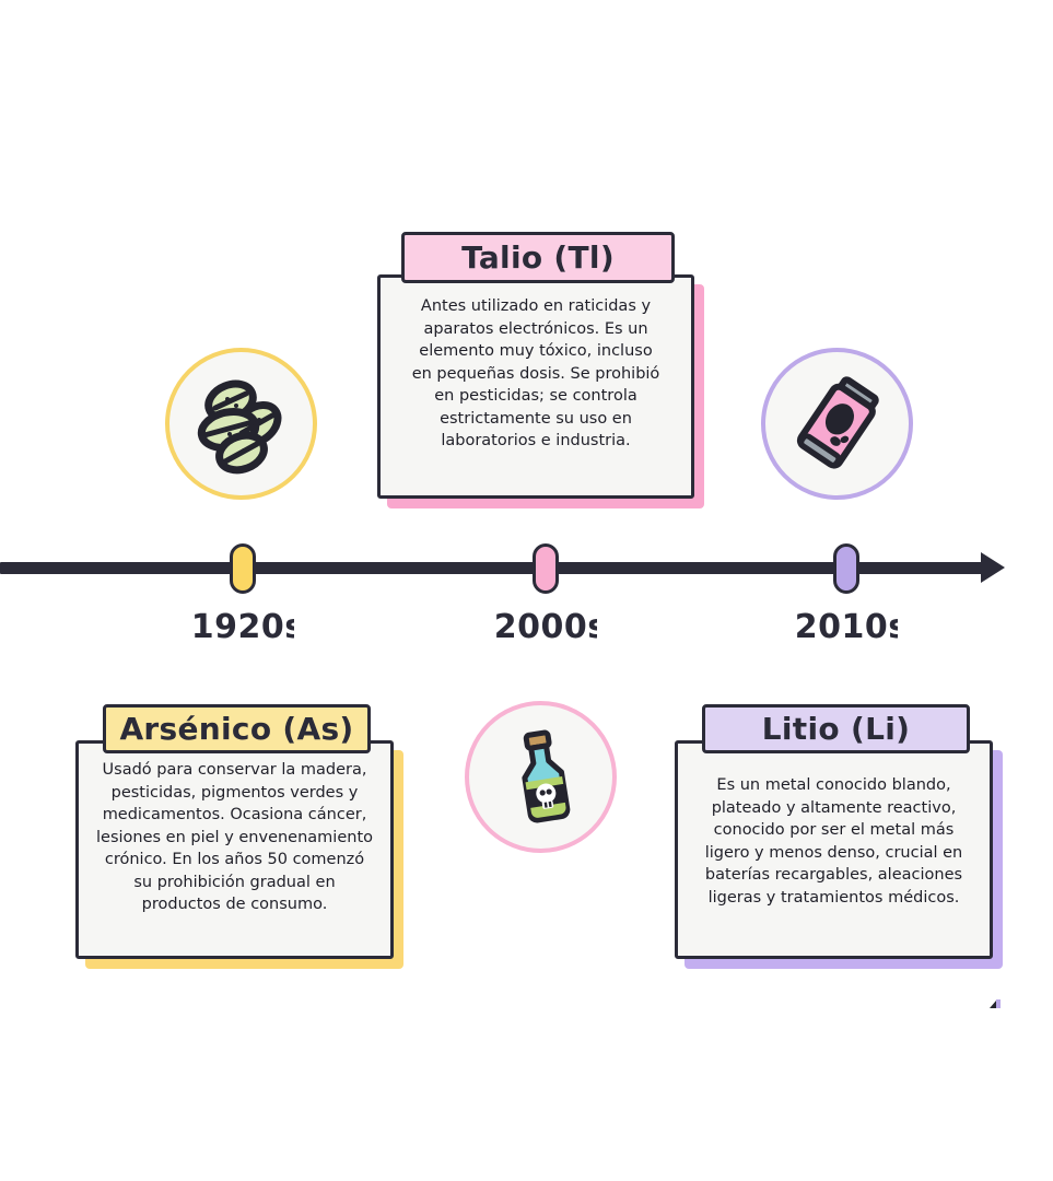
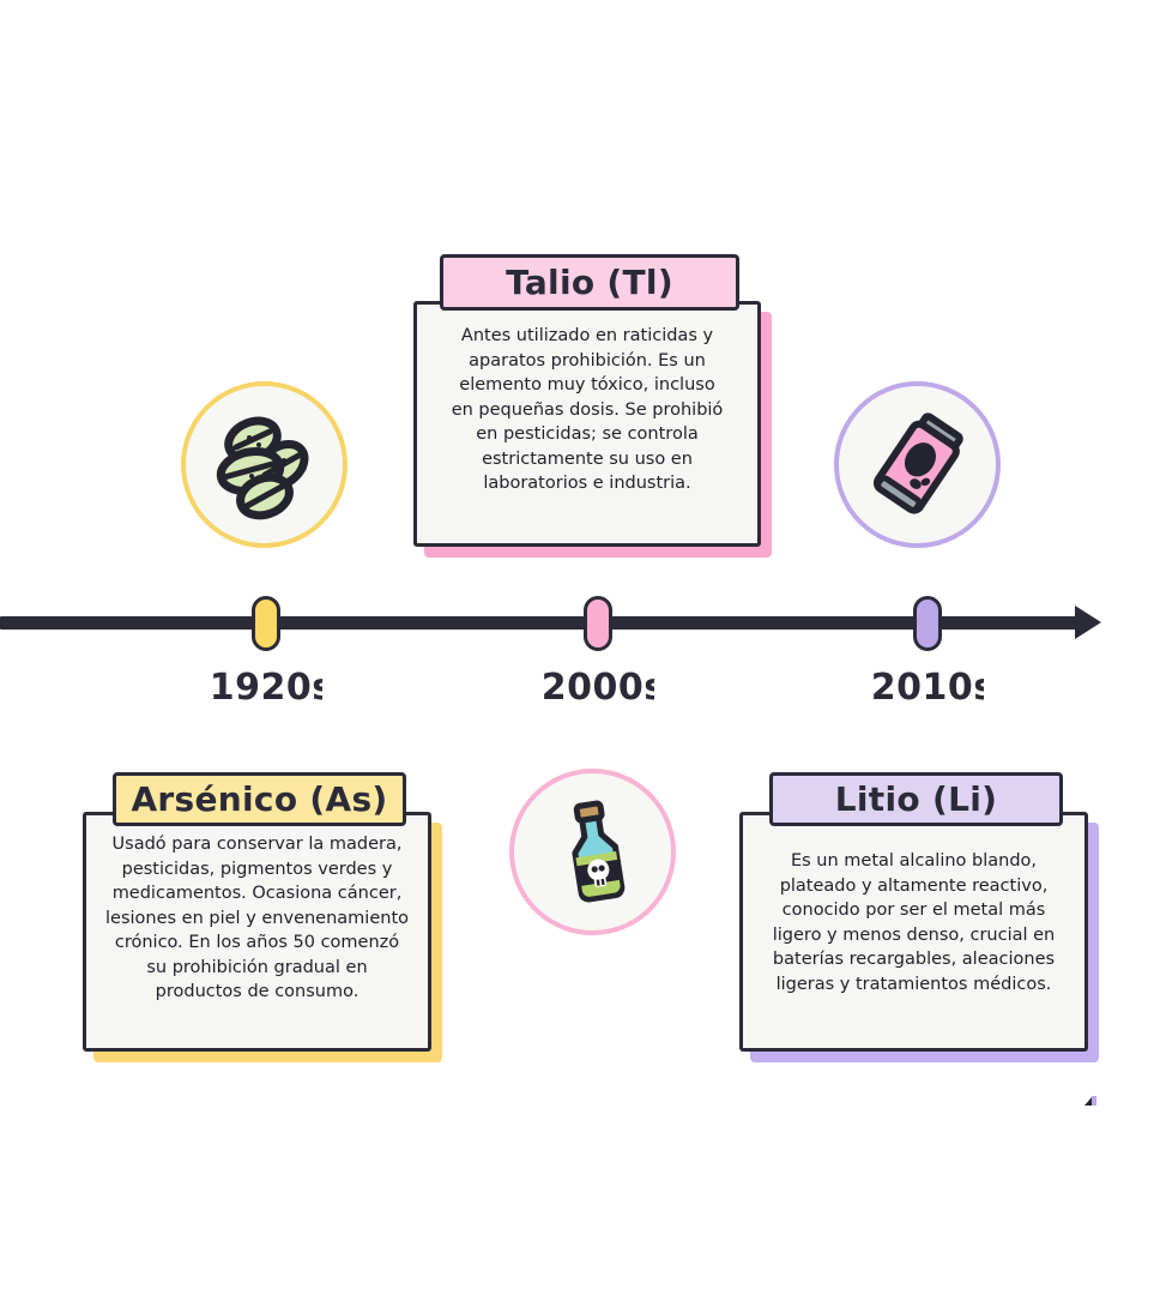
  1920
  2000
  2010
- Antes utilizado en raticidas y aparatos electrónicos. Es un elemento muy tóxico, incluso en pequeñas dosis. Se prohibió en pesticidas; se controla estrictamente su uso en laboratorios e industria.
+ Antes utilizado en raticidas y aparatos prohibición. Es un elemento muy tóxico, incluso en pequeñas dosis. Se prohibió en pesticidas; se controla estrictamente su uso en laboratorios e industria.
  Talio (Tl)
  Usadó para conservar la madera, pesticidas, pigmentos verdes y medicamentos. Ocasiona cáncer, lesiones en piel y envenenamiento crónico. En los años 50 comenzó su prohibición gradual en productos de consumo.
  Arsénico (As)
- Es un metal conocido blando, plateado y altamente reactivo, conocido por ser el metal más ligero y menos denso, crucial en baterías recargables, aleaciones ligeras y tratamientos médicos.
+ Es un metal alcalino blando, plateado y altamente reactivo, conocido por ser el metal más ligero y menos denso, crucial en baterías recargables, aleaciones ligeras y tratamientos médicos.
  Litio (Li)
